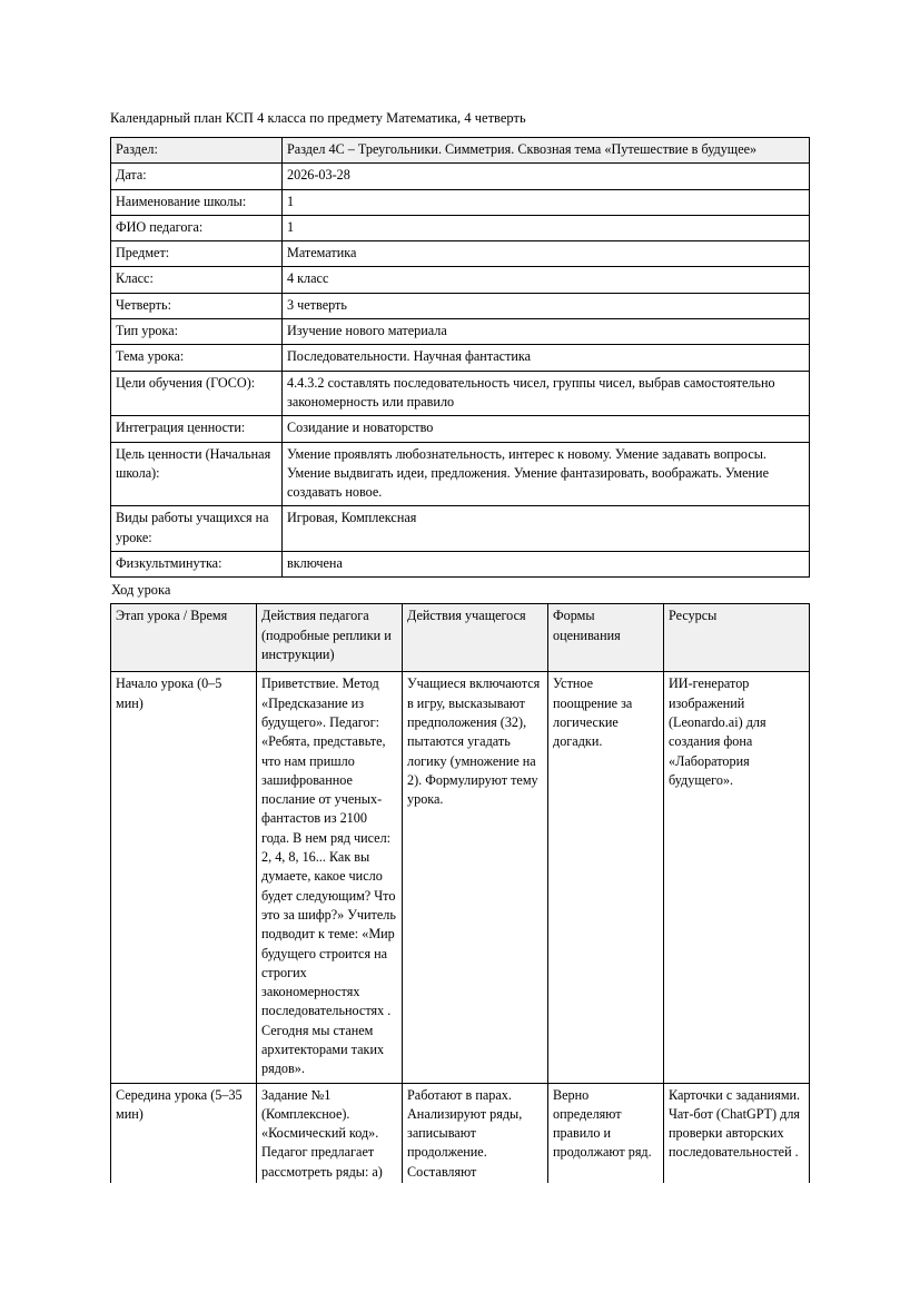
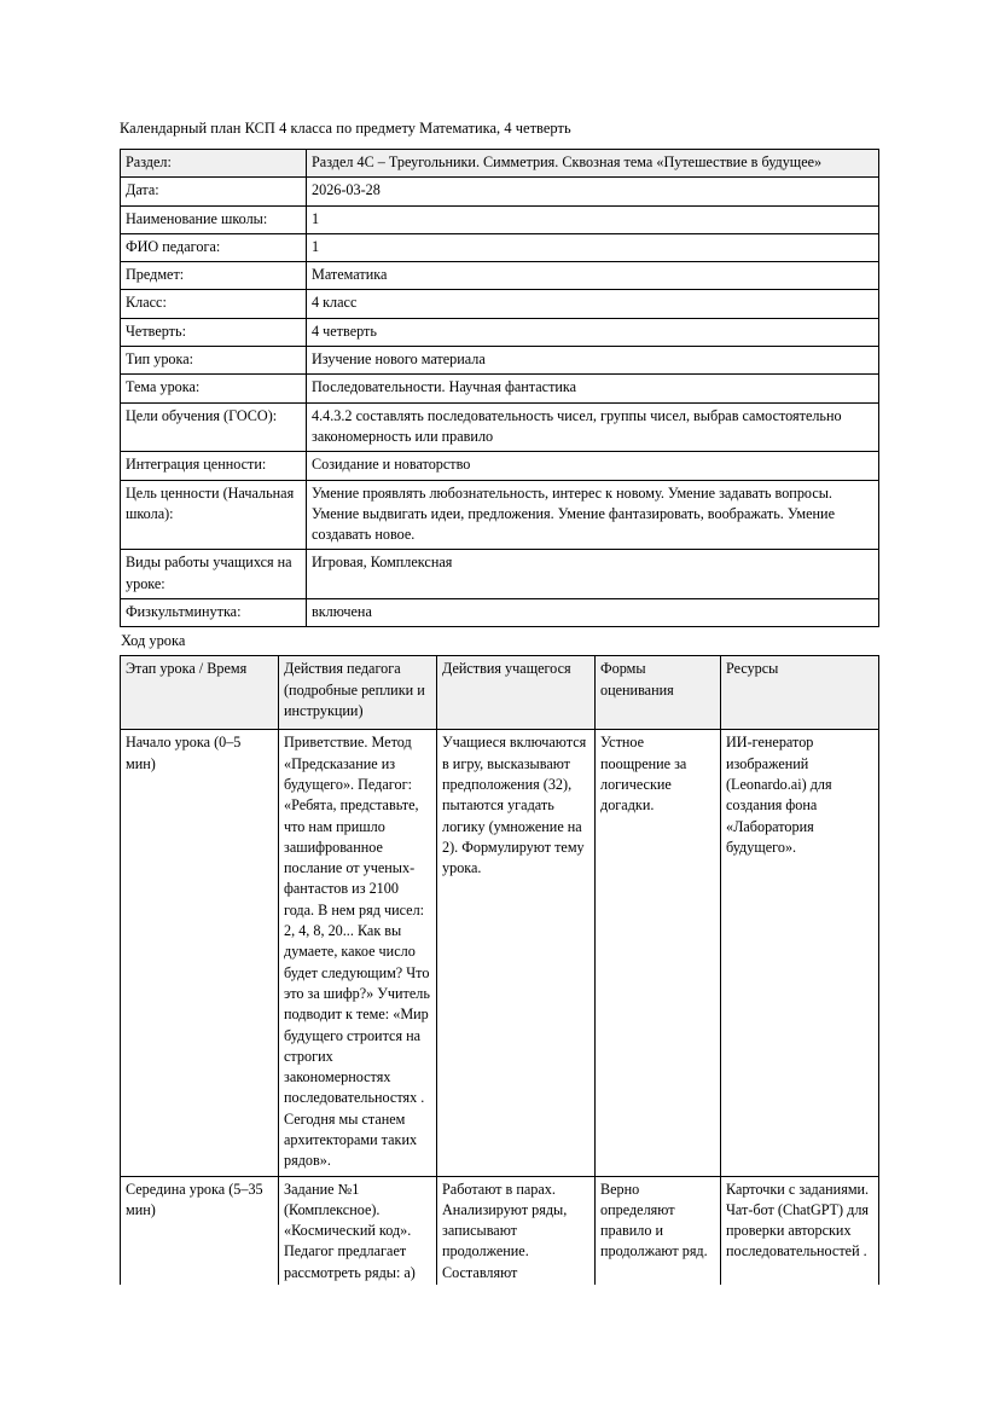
  Календарный план КСП 4 класса по предмету Математика, 4 четверть
  Раздел:	Раздел 4C – Треугольники. Симметрия. Сквозная тема «Путешествие в будущее»
  Дата:	2026-03-28
  Наименование школы:	1
  ФИО педагога:	1
  Предмет:	Математика
  Класс:	4 класс
- Четверть:	3 четверть
+ Четверть:	4 четверть
  Тип урока:	Изучение нового материала
  Тема урока:	Последовательности. Научная фантастика
  Цели обучения (ГОСО):	4.4.3.2 составлять последовательность чисел, группы чисел, выбрав самостоятельно закономерность или правило
  Интеграция ценности:	Созидание и новаторство
  Цель ценности (Начальная школа):	Умение проявлять любознательность, интерес к новому. Умение задавать вопросы. Умение выдвигать идеи, предложения. Умение фантазировать, воображать. Умение создавать новое.
  Виды работы учащихся на уроке:	Игровая, Комплексная
  Физкультминутка:	включена
  Ход урока
  Этап урока / Время	Действия педагога (подробные реплики и инструкции)	Действия учащегося	Формы оценивания	Ресурсы
- Начало урока (0–5 мин)	Приветствие. Метод «Предсказание из будущего». Педагог: «Ребята, представьте, что нам пришло зашифрованное послание от ученых-фантастов из 2100 года. В нем ряд чисел: 2, 4, 8, 16... Как вы думаете, какое число будет следующим? Что это за шифр?» Учитель подводит к теме: «Мир будущего строится на строгих закономерностях последовательностях . Сегодня мы станем архитекторами таких рядов».	Учащиеся включаются в игру, высказывают предположения (32), пытаются угадать логику (умножение на 2). Формулируют тему урока.	Устное поощрение за логические догадки.	ИИ-генератор изображений (Leonardo.ai) для создания фона «Лаборатория будущего».
+ Начало урока (0–5 мин)	Приветствие. Метод «Предсказание из будущего». Педагог: «Ребята, представьте, что нам пришло зашифрованное послание от ученых-фантастов из 2100 года. В нем ряд чисел: 2, 4, 8, 20... Как вы думаете, какое число будет следующим? Что это за шифр?» Учитель подводит к теме: «Мир будущего строится на строгих закономерностях последовательностях . Сегодня мы станем архитекторами таких рядов».	Учащиеся включаются в игру, высказывают предположения (32), пытаются угадать логику (умножение на 2). Формулируют тему урока.	Устное поощрение за логические догадки.	ИИ-генератор изображений (Leonardo.ai) для создания фона «Лаборатория будущего».
